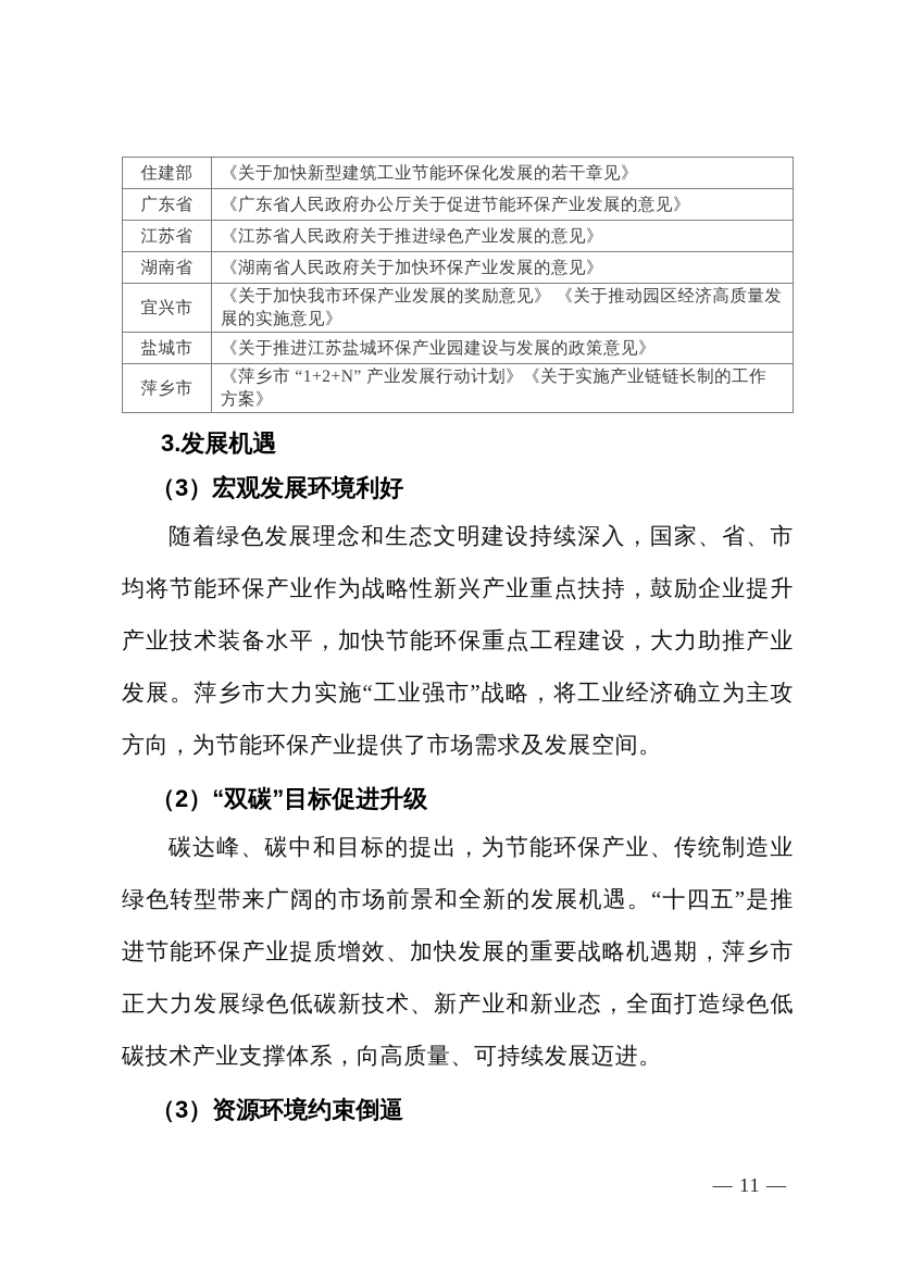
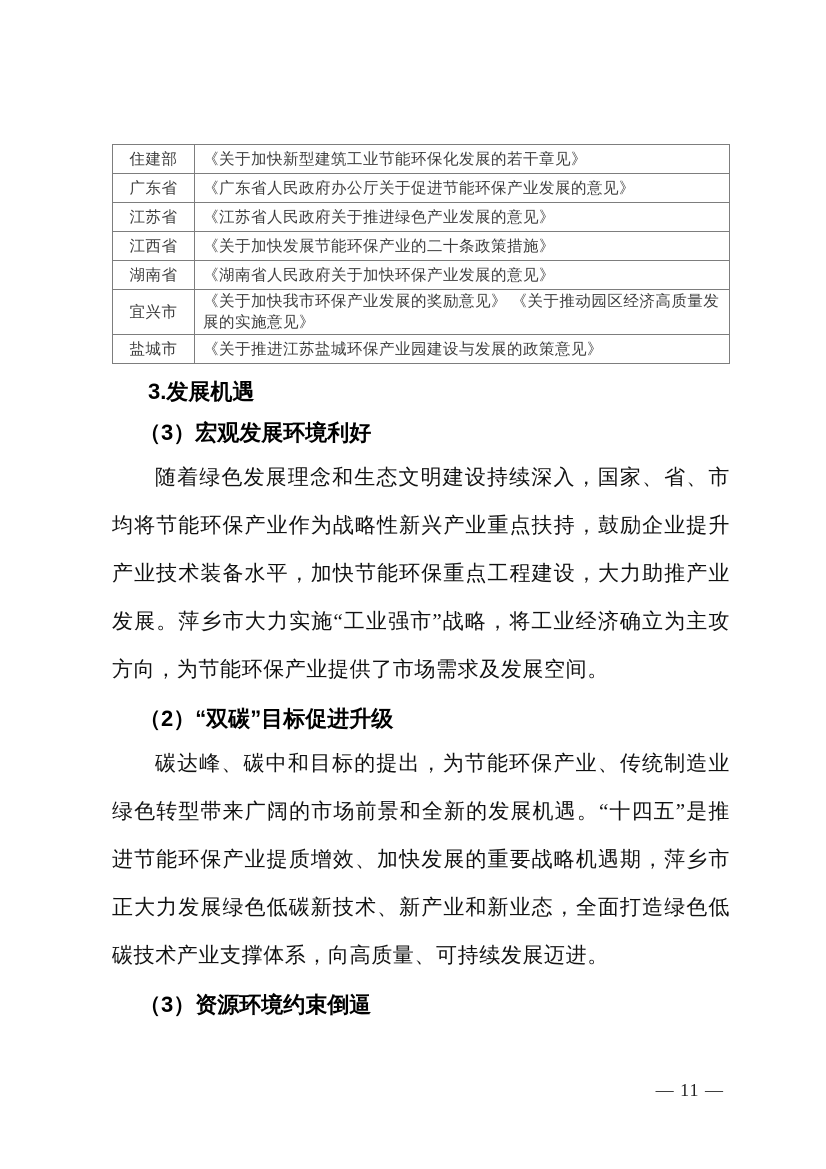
  住建部	《关于加快新型建筑工业节能环保化发展的若干章见》
  广东省	《广东省人民政府办公厅关于促进节能环保产业发展的意见》
  江苏省	《江苏省人民政府关于推进绿色产业发展的意见》
+ 江西省	《关于加快发展节能环保产业的二十条政策措施》
  湖南省	《湖南省人民政府关于加快环保产业发展的意见》
  宜兴市	《关于加快我市环保产业发展的奖励意见》 《关于推动园区经济高质量发展的实施意见》
  盐城市	《关于推进江苏盐城环保产业园建设与发展的政策意见》
- 萍乡市	《萍乡市 “1+2+N” 产业发展行动计划》《关于实施产业链链长制的工作方案》
  3.发展机遇
  （3）宏观发展环境利好
  随着绿色发展理念和生态文明建设持续深入，国家、省、市均将节能环保产业作为战略性新兴产业重点扶持，鼓励企业提升产业技术装备水平，加快节能环保重点工程建设，大力助推产业发展。萍乡市大力实施“工业强市”战略，将工业经济确立为主攻方向，为节能环保产业提供了市场需求及发展空间。
  （2）“双碳”目标促进升级
  碳达峰、碳中和目标的提出，为节能环保产业、传统制造业绿色转型带来广阔的市场前景和全新的发展机遇。“十四五”是推进节能环保产业提质增效、加快发展的重要战略机遇期，萍乡市正大力发展绿色低碳新技术、新产业和新业态，全面打造绿色低碳技术产业支撑体系，向高质量、可持续发展迈进。
  （3）资源环境约束倒逼
  — 11 —
